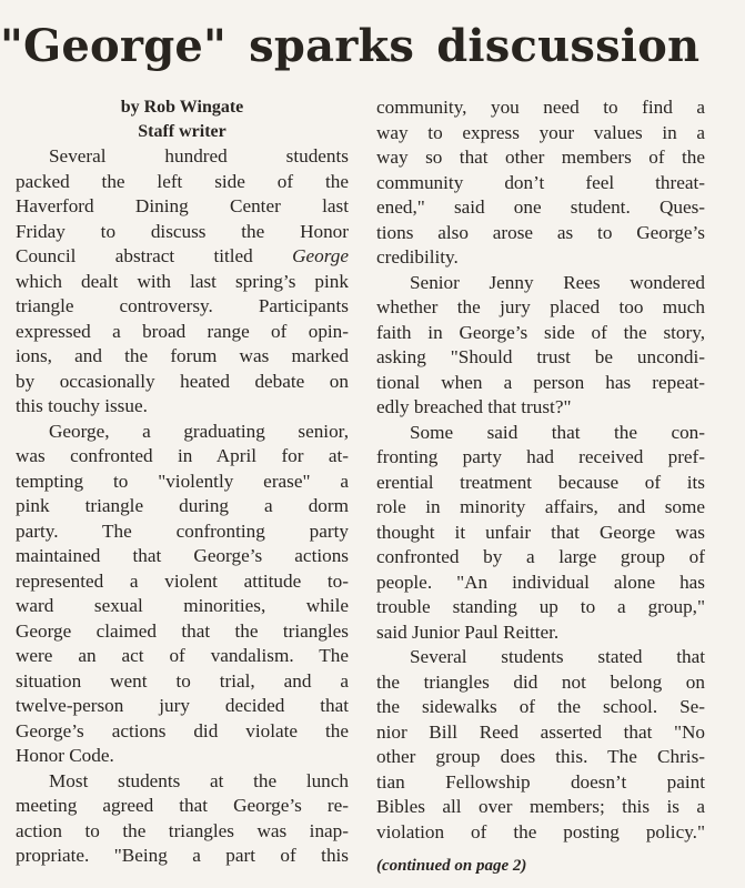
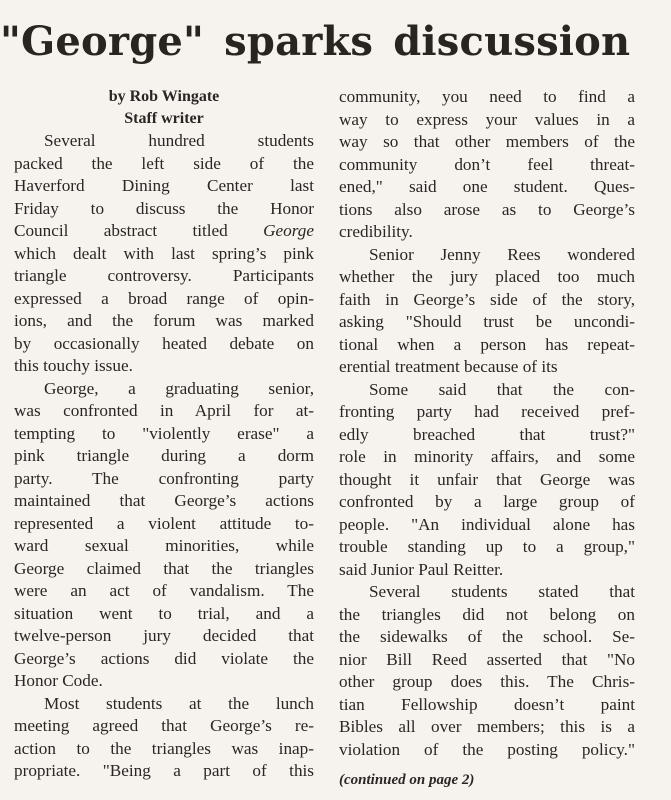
  "George" sparks discussion
  by Rob Wingate
  Staff writer
  Several hundred students
  packed the left side of the
  Haverford Dining Center last
  Friday to discuss the Honor
  Council abstract titled George
  which dealt with last spring’s pink
  triangle controversy. Participants
  expressed a broad range of opin-
  ions, and the forum was marked
  by occasionally heated debate on
  this touchy issue.
  George, a graduating senior,
  was confronted in April for at-
  tempting to "violently erase" a
  pink triangle during a dorm
  party. The confronting party
  maintained that George’s actions
  represented a violent attitude to-
  ward sexual minorities, while
  George claimed that the triangles
  were an act of vandalism. The
  situation went to trial, and a
  twelve-person jury decided that
  George’s actions did violate the
  Honor Code.
  Most students at the lunch
  meeting agreed that George’s re-
  action to the triangles was inap-
  propriate. "Being a part of this
  community, you need to find a
  way to express your values in a
  way so that other members of the
  community don’t feel threat-
  ened," said one student. Ques-
  tions also arose as to George’s
  credibility.
  Senior Jenny Rees wondered
  whether the jury placed too much
  faith in George’s side of the story,
  asking "Should trust be uncondi-
  tional when a person has repeat-
- edly breached that trust?"
+ erential treatment because of its
  Some said that the con-
  fronting party had received pref-
- erential treatment because of its
+ edly breached that trust?"
  role in minority affairs, and some
  thought it unfair that George was
  confronted by a large group of
  people. "An individual alone has
  trouble standing up to a group,"
  said Junior Paul Reitter.
  Several students stated that
  the triangles did not belong on
  the sidewalks of the school. Se-
  nior Bill Reed asserted that "No
  other group does this. The Chris-
  tian Fellowship doesn’t paint
  Bibles all over members; this is a
  violation of the posting policy."
  (continued on page 2)
